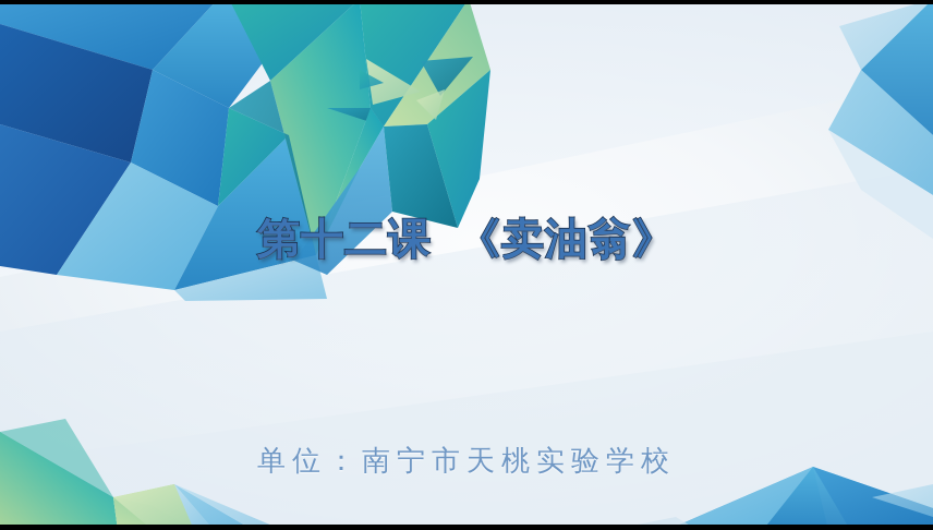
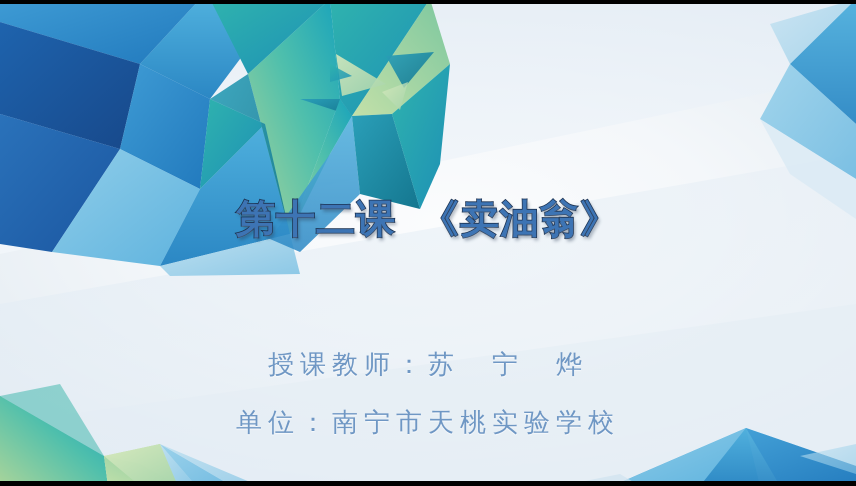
  第十二课 《卖油翁》
+ 授课教师：苏 宁 烨
  单位：南宁市天桃实验学校
